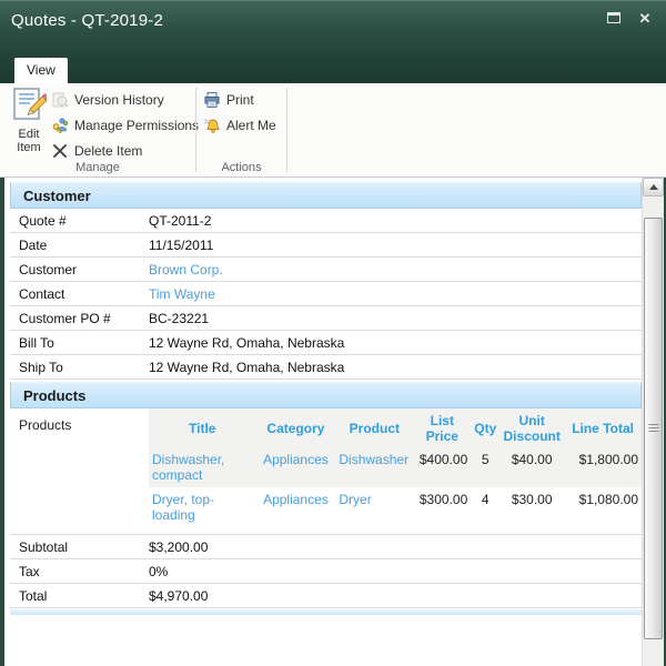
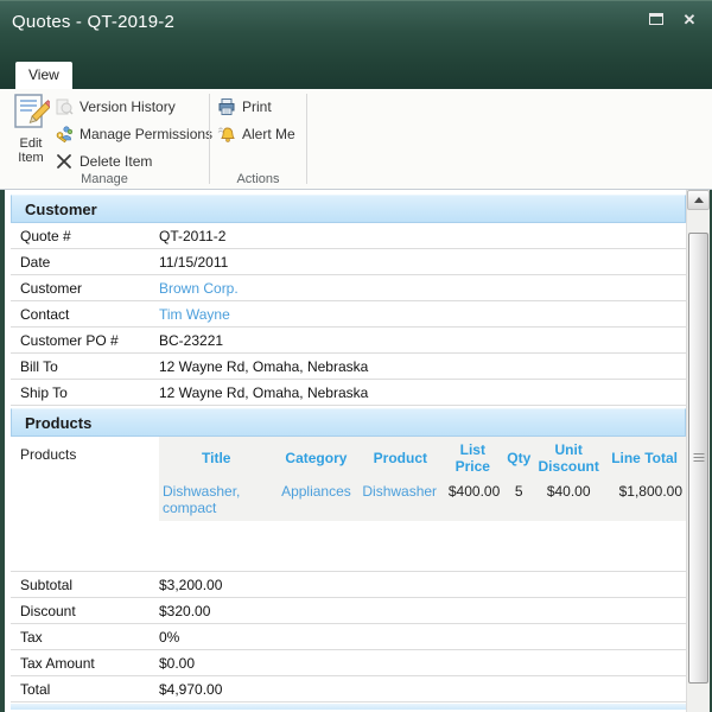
  Quotes - QT-2019-2
  ✕
  View
  Edit
  Item
  Version History
  Manage Permission
  Delete Item
  Manage
  Print
  Alert Me
  Actions
  Customer
  Quote #
  QT-2011-2
  Date
  11/15/2011
  Customer
  Brown Corp.
  Contact
  Tim Wayne
  Customer PO #
  BC-23221
  Bill To
  12 Wayne Rd, Omaha, Nebraska
  Ship To
  12 Wayne Rd, Omaha, Nebraska
  Products
  Products
  Title	Category	Product	List Price	Qty	Unit Discount	Line Total
  Dishwasher, compact	Appliances	Dishwasher	$400.00	5	$40.00	$1,800.00
- Dryer, top-loading	Appliances	Dryer	$300.00	4	$30.00	$1,080.00
  Subtotal
  $3,200.00
+ Discount
+ $320.00
  Tax
  0%
+ Tax Amount
+ $0.00
  Total
  $4,970.00
